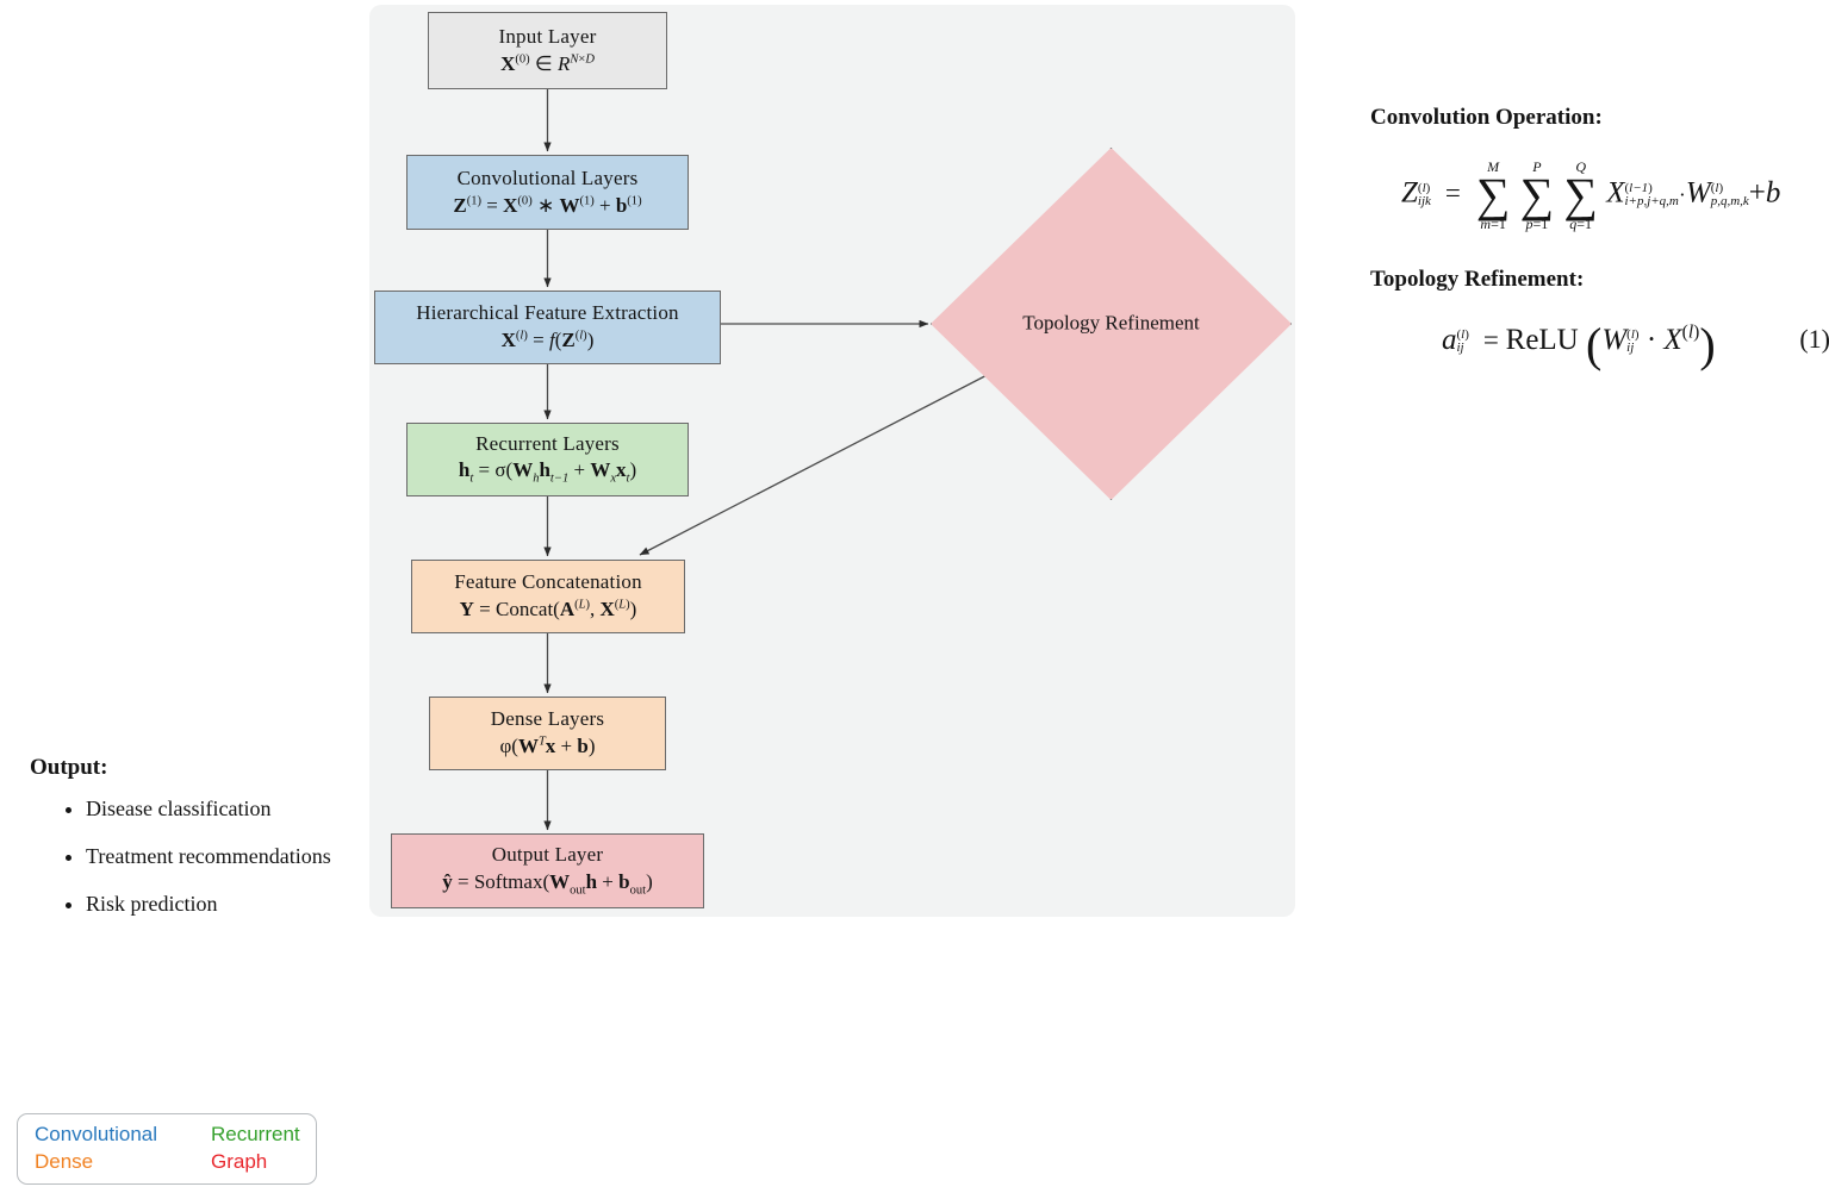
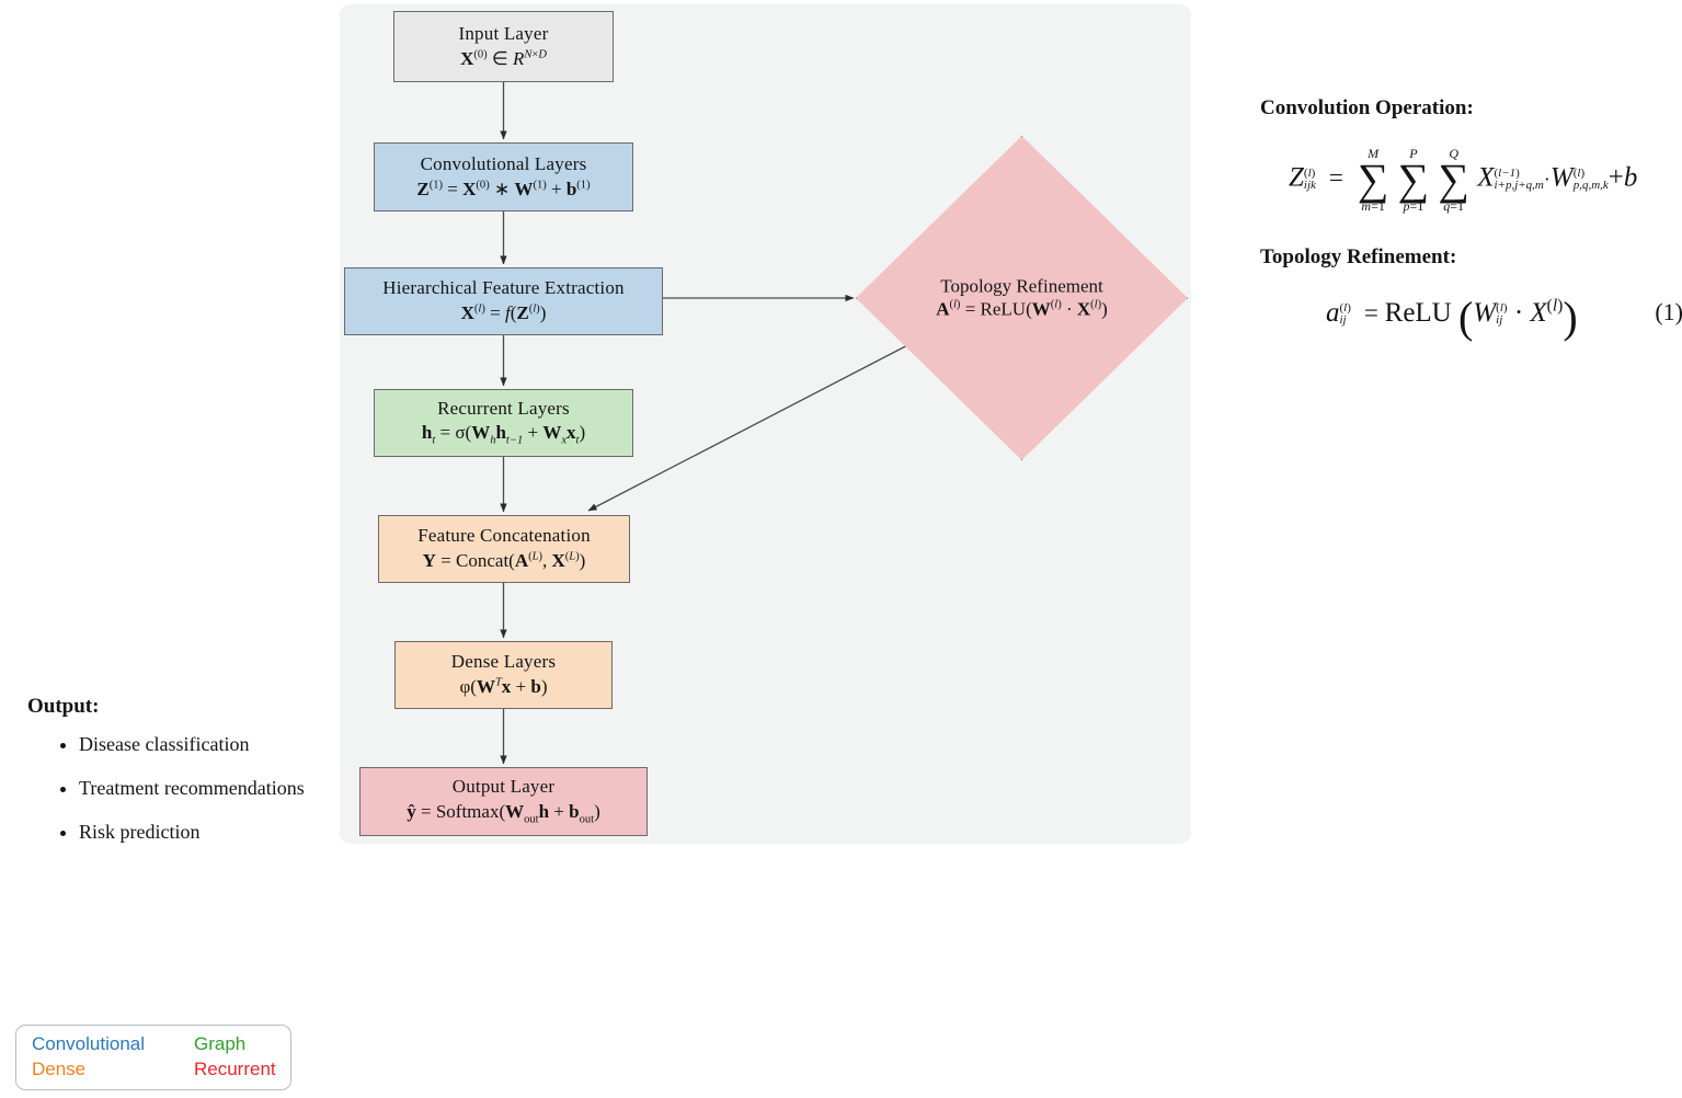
  Input Layer
  X(0) ∈ RN×D
  Convolutional Layers
  Z(1) = X(0) ∗ W(1) + b(1)
  Hierarchical Feature Extraction
  X(l) = f(Z(l))
  Recurrent Layers
  ht = σ(Whht−1 + Wxxt)
  Feature Concatenation
  Y = Concat(A(L), X(L))
  Dense Layers
  φ(WTx + b)
  Output Layer
  ŷ = Softmax(Wouth + bout)
  Topology Refinement
+ A(l) = ReLU(W(l) · X(l))
  Output:
  Disease classification
  Treatment recommendations
  Risk prediction
  Convolution Operation:
  Z
  (l)
  ijk
  =
  M
  ∑
  m=1
  P
  ∑
  p=1
  Q
  ∑
  q=1
  X
  (l−1)
  i+p,j+q,m
  ·W
  (l)
  p,q,m,k
  +b
  Topology Refinement:
  a
  (l)
  ij
  = ReLU (W
  (l)
  ij
  · X(l))
  (1)
  Convolutional
- Recurrent
+ Graph
  Dense
- Graph
+ Recurrent
